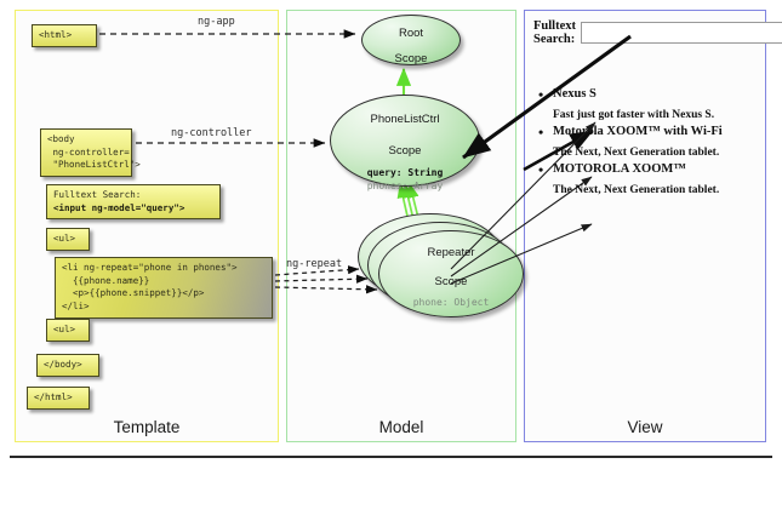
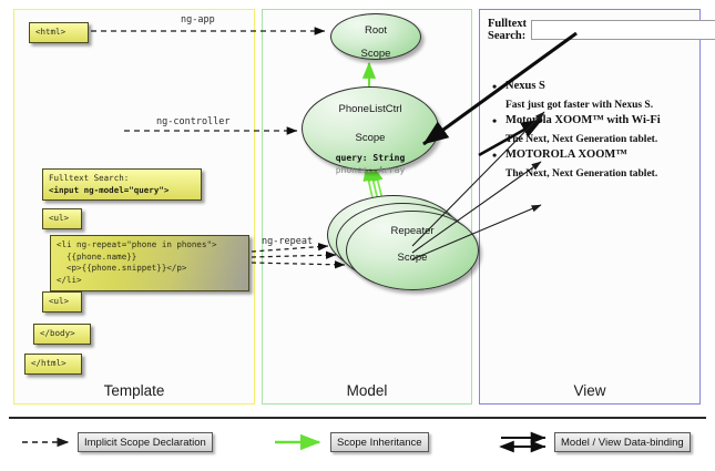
  Template
  Model
  View
  <html>
- <body
- ng-controller=
- "PhoneListCtrl">
  Fulltext Search: <input ng-model="query">
  <ul>
  <li ng-repeat="phone in phones">
  {{phone.name}}
  <p>{{phone.snippet}}</p>
  </li>
  <ul>
  </body>
  </html>
  ng-app
  ng-controller
  ng-repeat
  Root
  Scope
  PhoneListCtrl
  Scope
  query: String
  phones: Array
  Repeatr
  Scoe
- phone: Object
  Fulltext Search:
  Nexus S
  Fast just got faster with Nexus S.
  Motorla XOOM™ with Wi-Fi
  he Next, Next Generation tablet.
  MOTOROLA XOOM™
  The Next, Next Generation tablet.
+ Implicit Scope Declaration
+ Scope Inheritance
+ Model / View Data-binding
